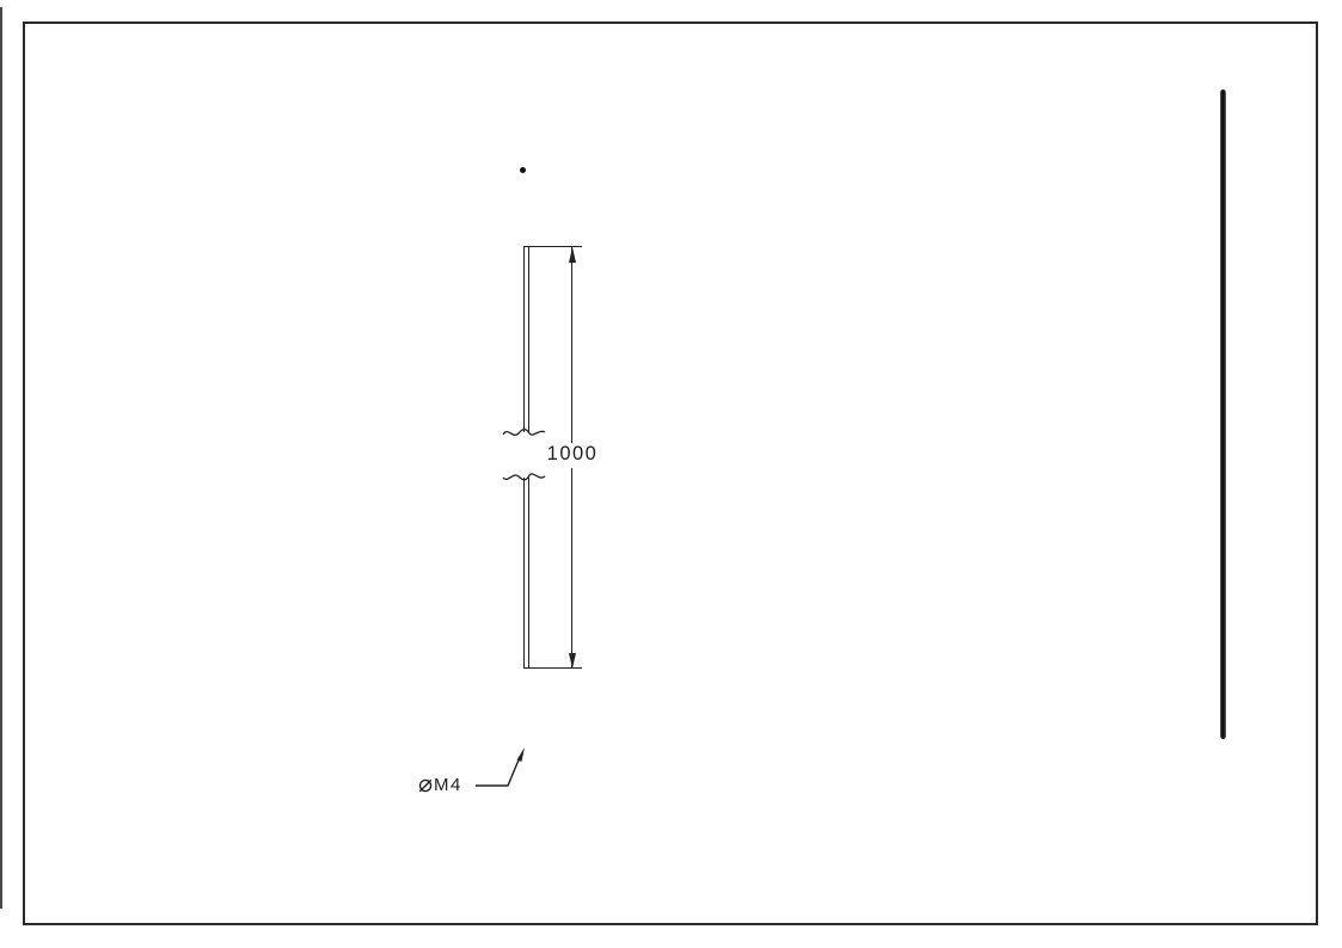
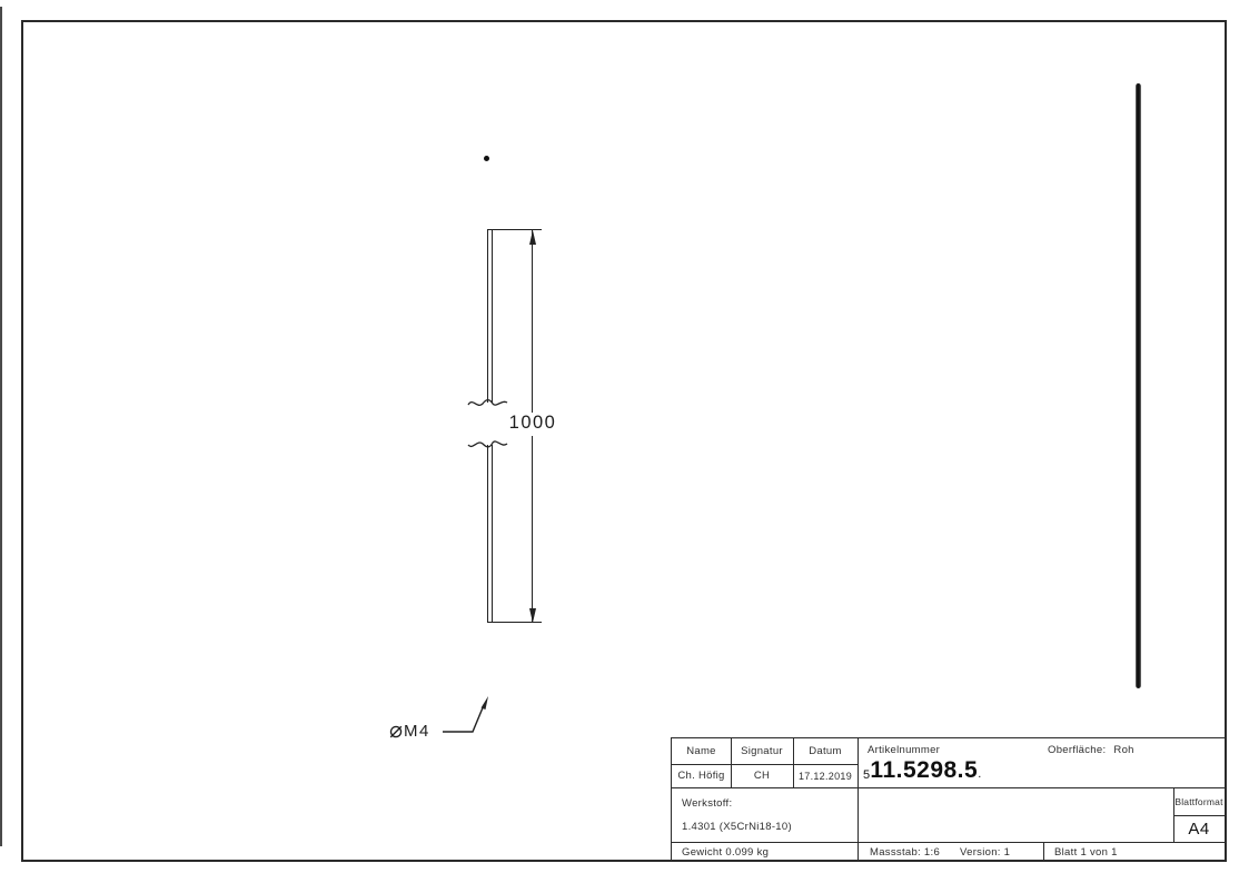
  1000
  ⌀M4
+ Name
+ Signatur
+ Datum
+ Ch. Höfig
+ CH
+ 17.12.2019
+ Artikelnummer
+ Oberfläche: Roh
+ 511.5298.5.
+ Werkstoff:
+ 1.4301 (X5CrNi18-10)
+ Blattformat
+ A4
+ Gewicht 0.099 kg
+ Massstab: 1:6
+ Version: 1
+ Blatt 1 von 1
